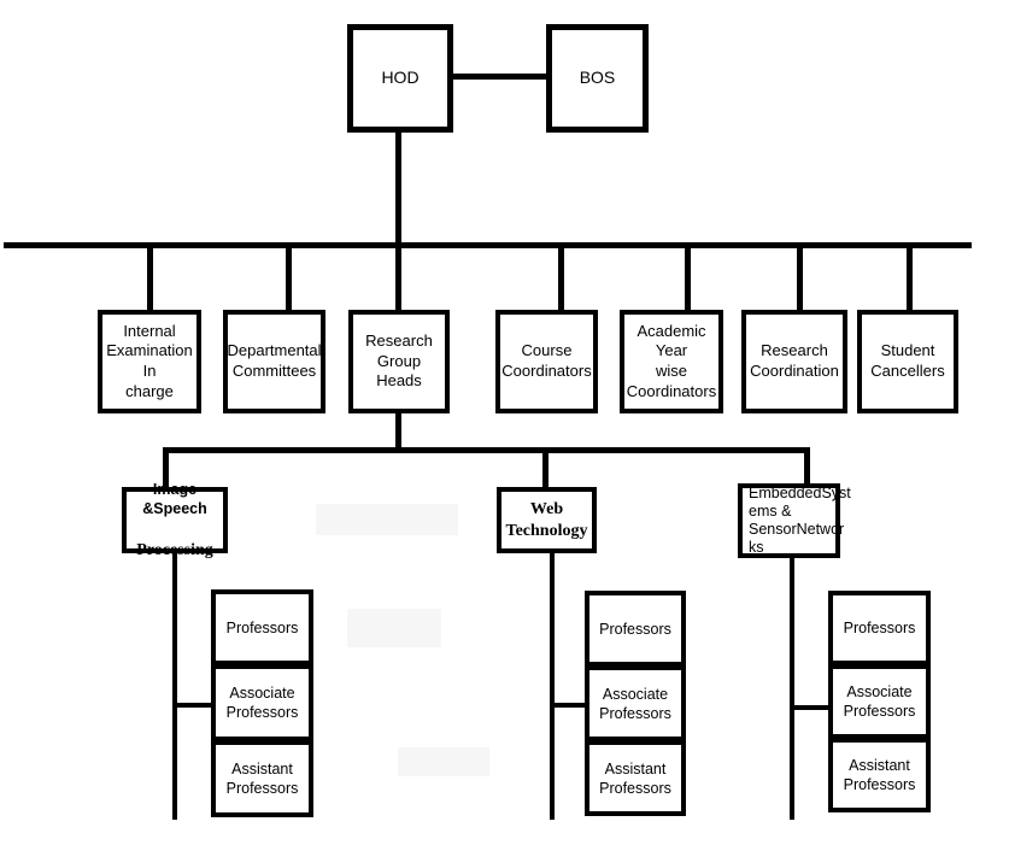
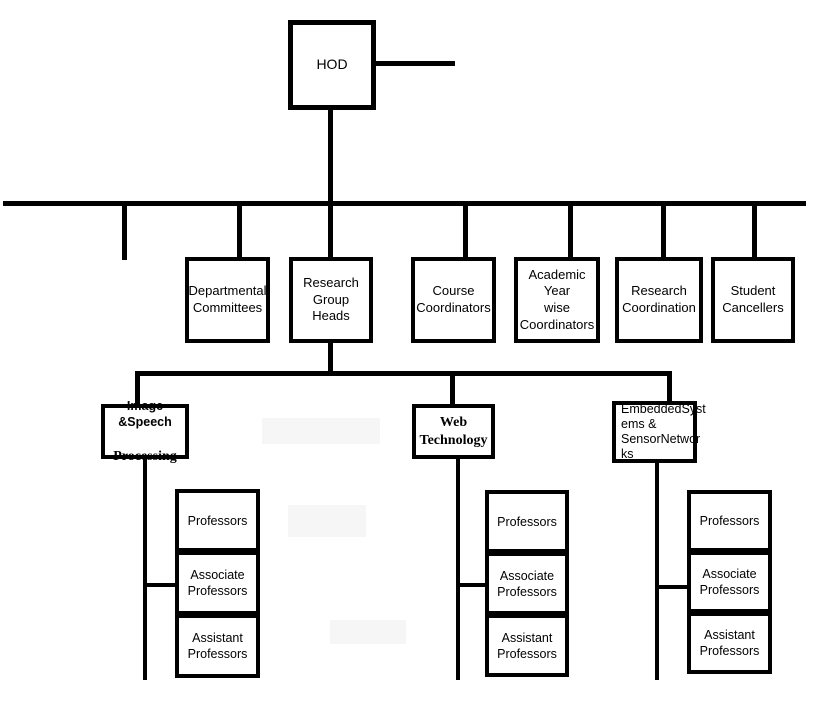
  HOD
- BOS
- Internal
- Examination In
- charge
  Departmental
  Committees
  Research
  Group Heads
  Course
  Coordinators
  Academic Year
  wise
  Coordinators
  Research
  Coordination
  Student
  Cancellers
  Image &Speech
  Processing
  Web
  Technology
  EmbeddedSyst
  ems &
  SensorNetwor
  ks
  Professors
  Associate
  Professors
  Assistant
  Professors
  Professors
  Associate
  Professors
  Assistant
  Professors
  Professors
  Associate
  Professors
  Assistant
  Professors
